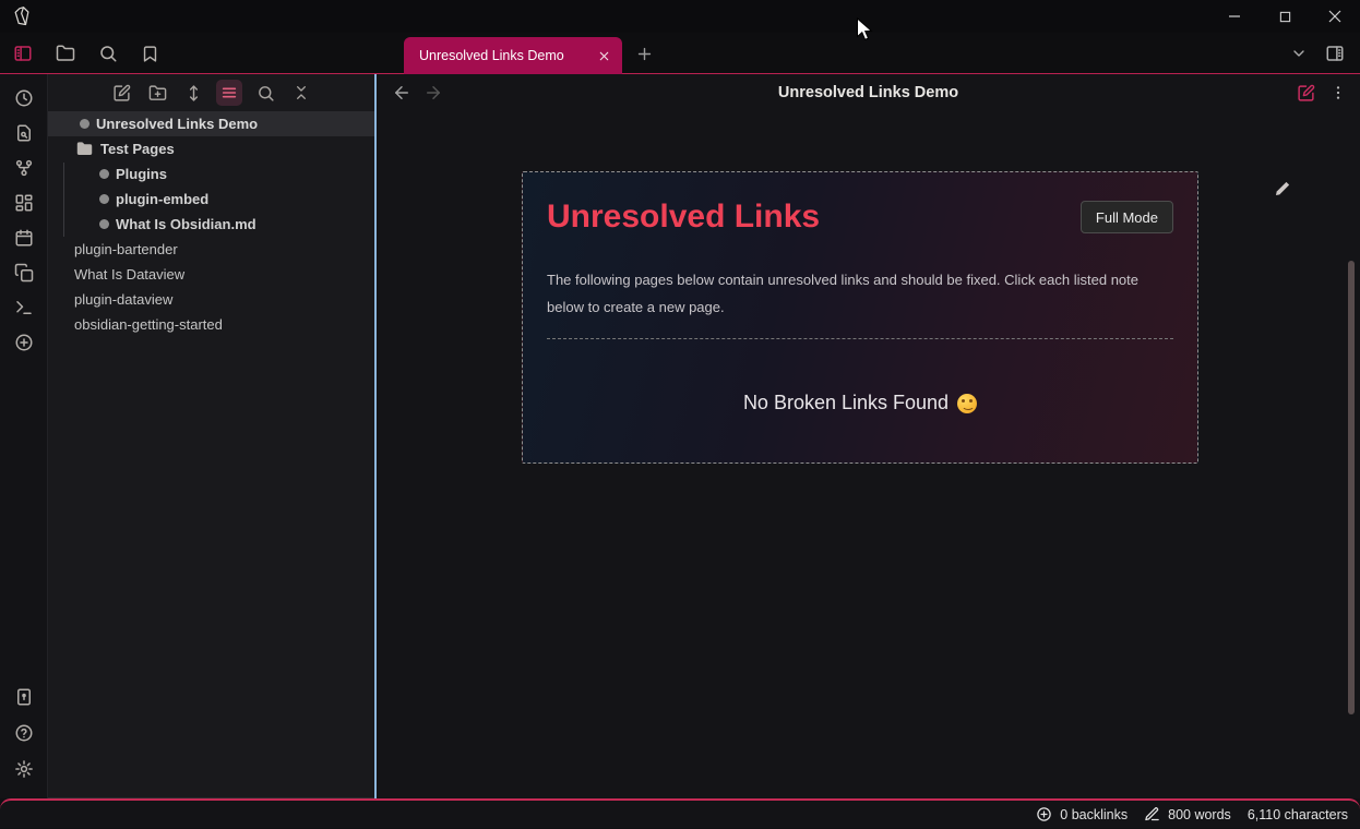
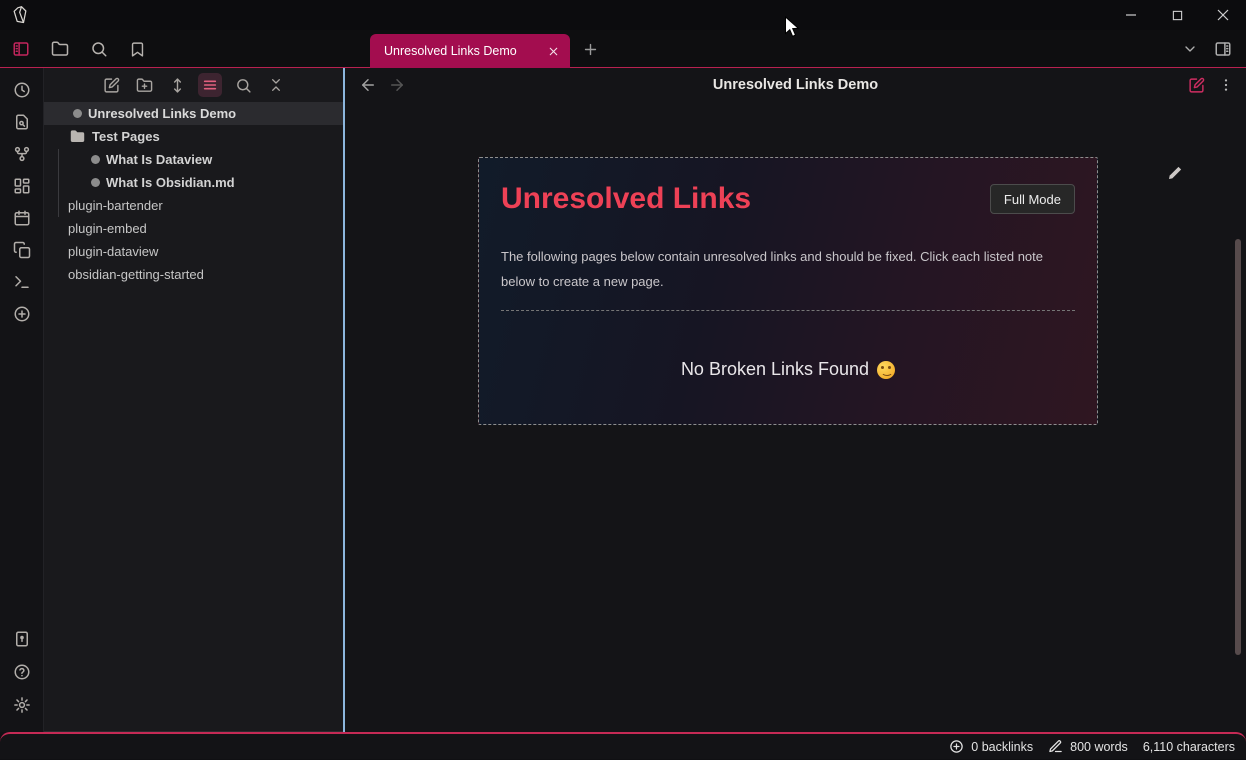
  Unresolved Links Demo
  Unresolved Links Demo
  Test Pages
- Plugins
- plugin-embed
+ What Is Dataview
  What Is Obsidian.md
  plugin-bartender
- What Is Dataview
+ plugin-embed
  plugin-dataview
  obsidian-getting-started
  Unresolved Links Demo
  Unresolved Links
  Full Mode
  The following pages below contain unresolved links and should be fixed. Click each listed note below to create a new page.
  No Broken Links Found
  0 backlinks
  800 words
  6,110 characters
